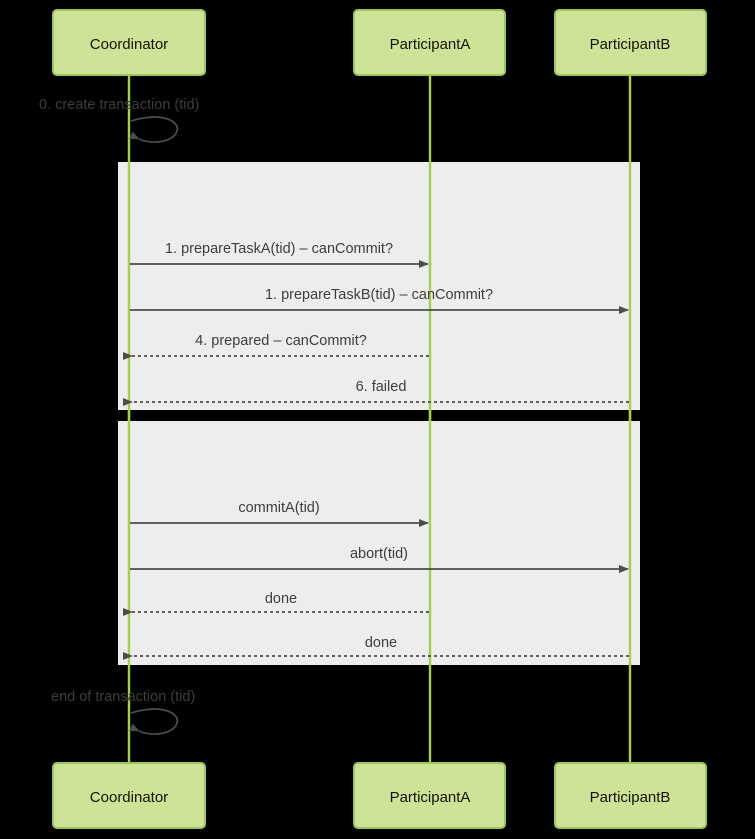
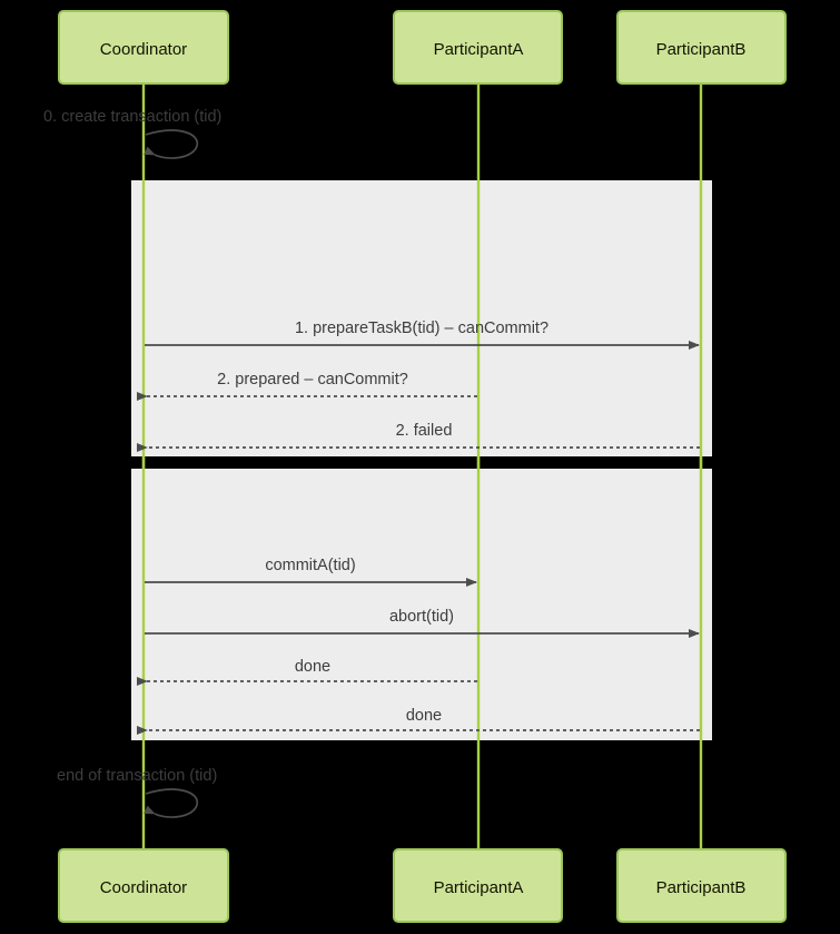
  Coordinator
  ParticipantA
  ParticipantB
  0. create transaction (tid)
- 1. prepareTaskA(tid) – canCommit?
  1. prepareTaskB(tid) – canCommit?
- 4. prepared – canCommit?
+ 2. prepared – canCommit?
- 6. failed
+ 2. failed
  commitA(tid)
  abort(tid)
  done
  done
  end of transaction (tid)
  Coordinator
  ParticipantA
  ParticipantB
